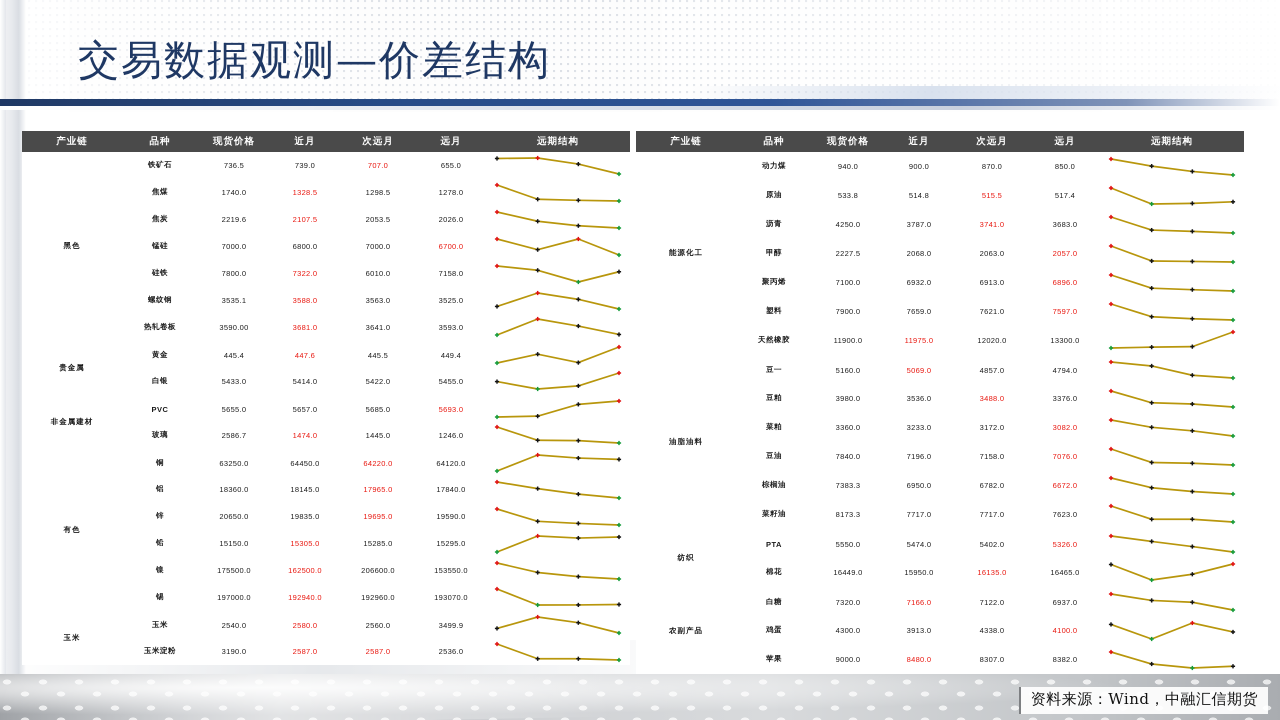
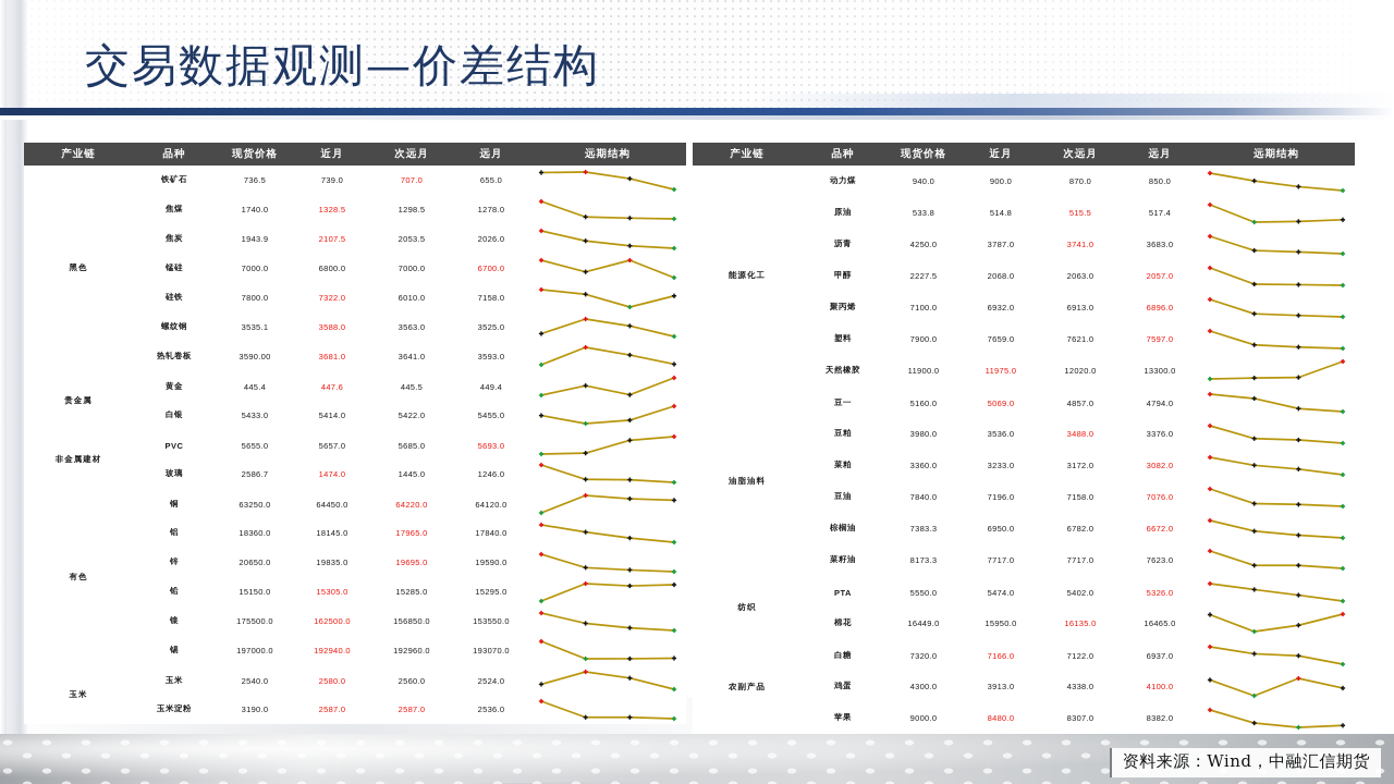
  交易数据观测—价差结构
  产业链	品种	现货价格	近月	次远月	远月	远期结构
  黑色	铁矿石	736.5	739.0	707.0	655.0
  焦煤	1740.0	1328.5	1298.5	1278.0
- 焦炭	2219.6	2107.5	2053.5	2026.0
+ 焦炭	1943.9	2107.5	2053.5	2026.0
  锰硅	7000.0	6800.0	7000.0	6700.0
  硅铁	7800.0	7322.0	6010.0	7158.0
  螺纹钢	3535.1	3588.0	3563.0	3525.0
  热轧卷板	3590.00	3681.0	3641.0	3593.0
  贵金属	黄金	445.4	447.6	445.5	449.4
  白银	5433.0	5414.0	5422.0	5455.0
  非金属建材	PVC	5655.0	5657.0	5685.0	5693.0
  玻璃	2586.7	1474.0	1445.0	1246.0
  有色	铜	63250.0	64450.0	64220.0	64120.0
  铝	18360.0	18145.0	17965.0	17840.0
  锌	20650.0	19835.0	19695.0	19590.0
  铅	15150.0	15305.0	15285.0	15295.0
- 镍	175500.0	162500.0	206600.0	153550.0
+ 镍	175500.0	162500.0	156850.0	153550.0
  锡	197000.0	192940.0	192960.0	193070.0
- 玉米	玉米	2540.0	2580.0	2560.0	3499.9
+ 玉米	玉米	2540.0	2580.0	2560.0	2524.0
  玉米淀粉	3190.0	2587.0	2587.0	2536.0
  产业链	品种	现货价格	近月	次远月	远月	远期结构
  能源化工	动力煤	940.0	900.0	870.0	850.0
  原油	533.8	514.8	515.5	517.4
  沥青	4250.0	3787.0	3741.0	3683.0
  甲醇	2227.5	2068.0	2063.0	2057.0
  聚丙烯	7100.0	6932.0	6913.0	6896.0
  塑料	7900.0	7659.0	7621.0	7597.0
  天然橡胶	11900.0	11975.0	12020.0	13300.0
  油脂油料	豆一	5160.0	5069.0	4857.0	4794.0
  豆粕	3980.0	3536.0	3488.0	3376.0
  菜粕	3360.0	3233.0	3172.0	3082.0
  豆油	7840.0	7196.0	7158.0	7076.0
  棕榈油	7383.3	6950.0	6782.0	6672.0
  菜籽油	8173.3	7717.0	7717.0	7623.0
  纺织	PTA	5550.0	5474.0	5402.0	5326.0
  棉花	16449.0	15950.0	16135.0	16465.0
  农副产品	白糖	7320.0	7166.0	7122.0	6937.0
  鸡蛋	4300.0	3913.0	4338.0	4100.0
  苹果	9000.0	8480.0	8307.0	8382.0
  资料来源：Wind，中融汇信期货
